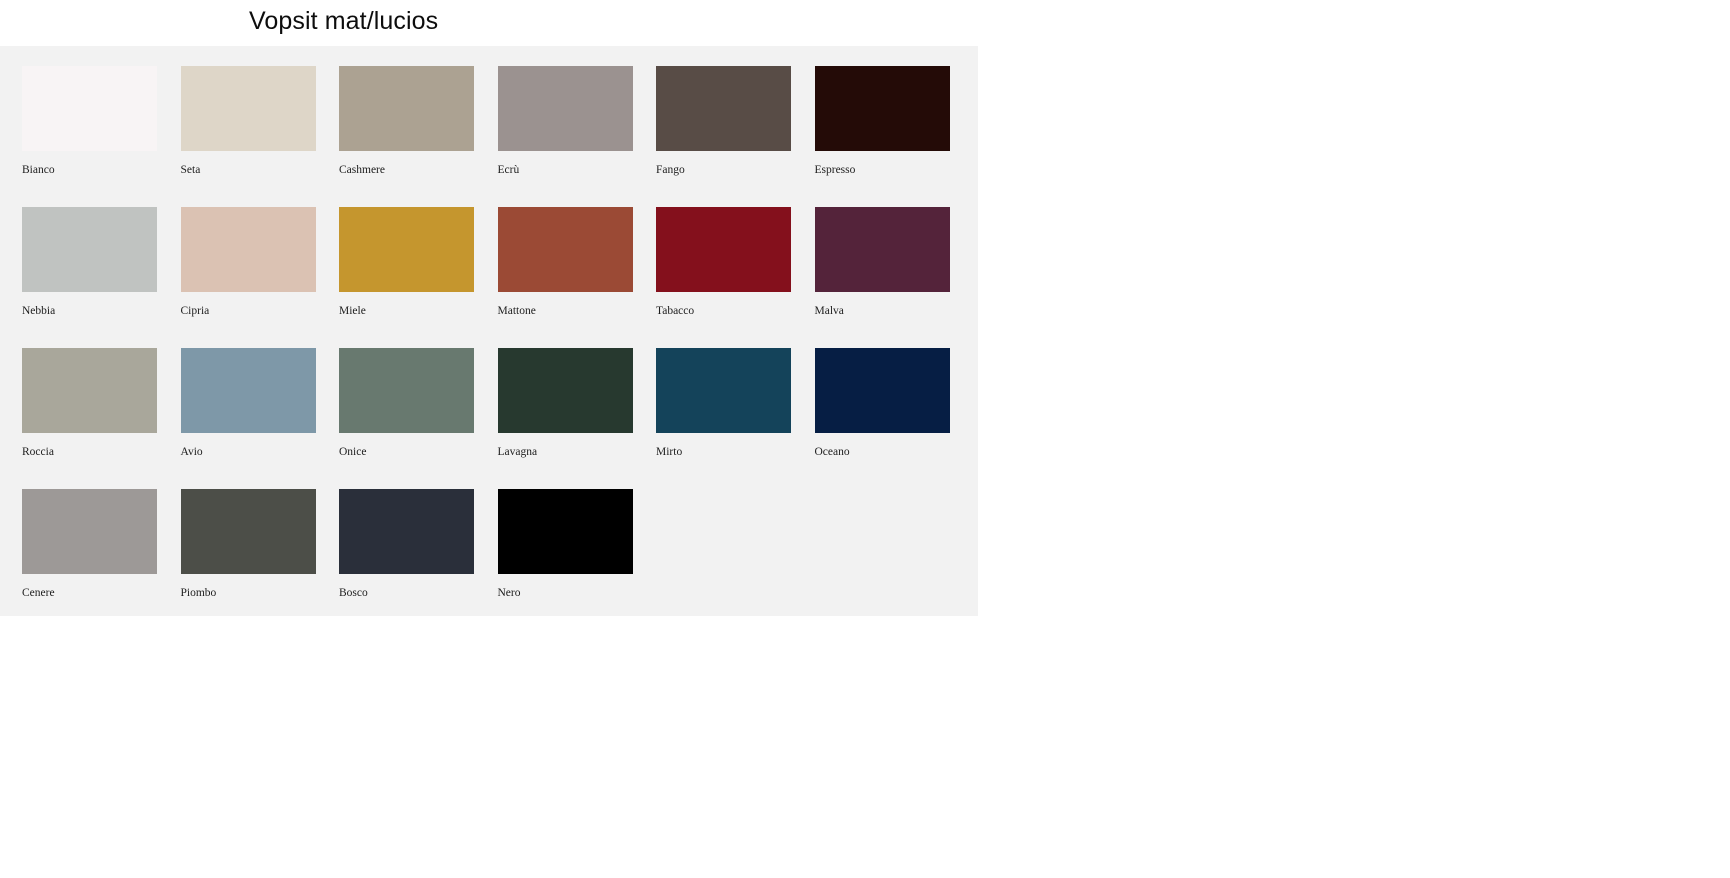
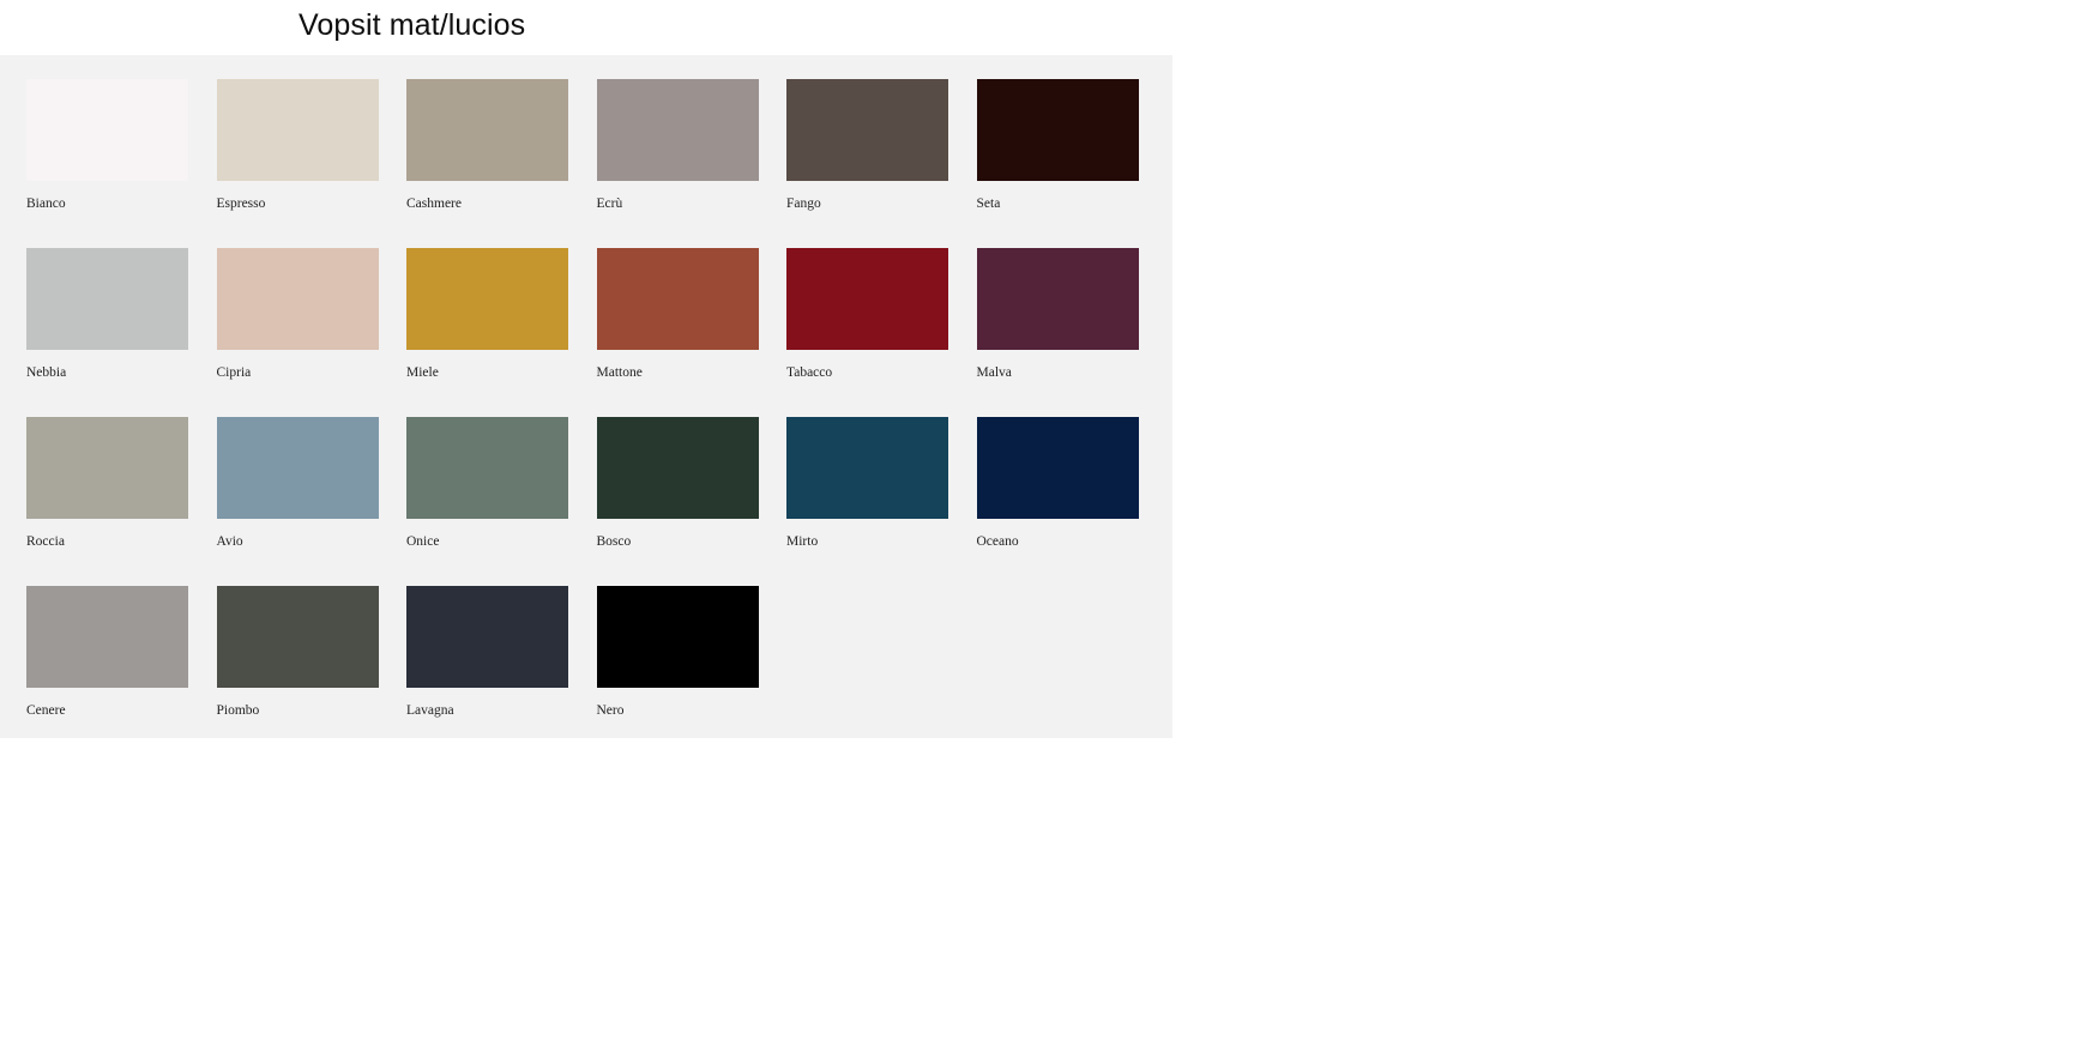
  Vopsit mat/lucios
  Bianco
- Seta
+ Espresso
  Cashmere
  Ecrù
  Fango
- Espresso
+ Seta
  Nebbia
  Cipria
  Miele
  Mattone
  Tabacco
  Malva
  Roccia
  Avio
  Onice
- Lavagna
+ Bosco
  Mirto
  Oceano
  Cenere
  Piombo
- Bosco
+ Lavagna
  Nero
